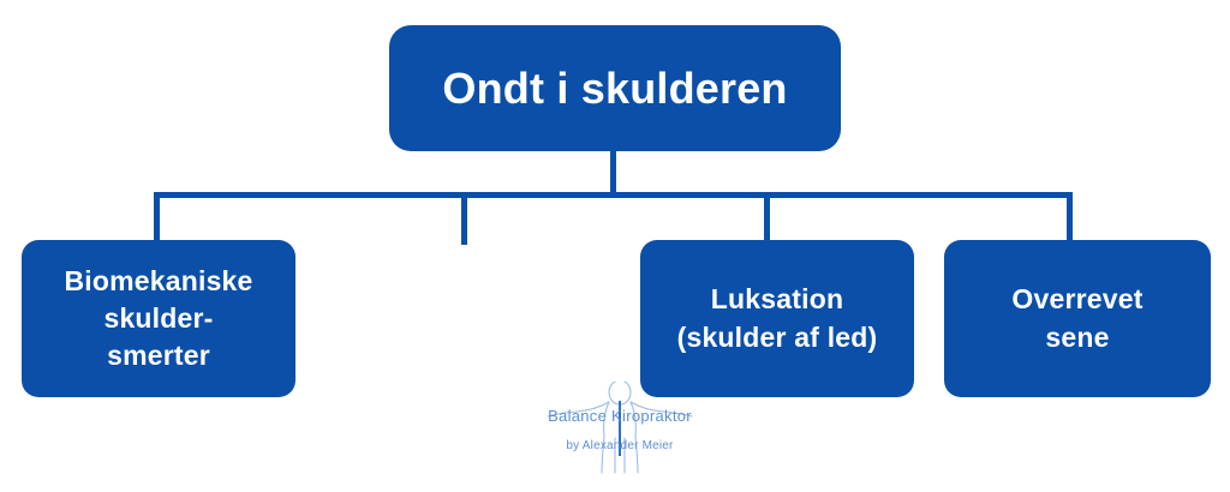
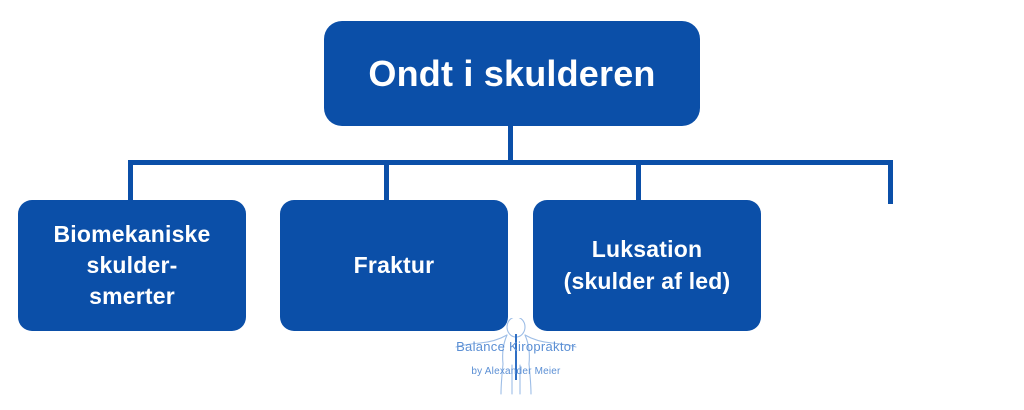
  Ondt i skulderen
  Biomekaniske
  skulder-
  smerter
+ Fraktur
  Luksation
  (skulder af led)
- Overrevet
- sene
  Balance Kiropraktor
  by Alexander Meier
